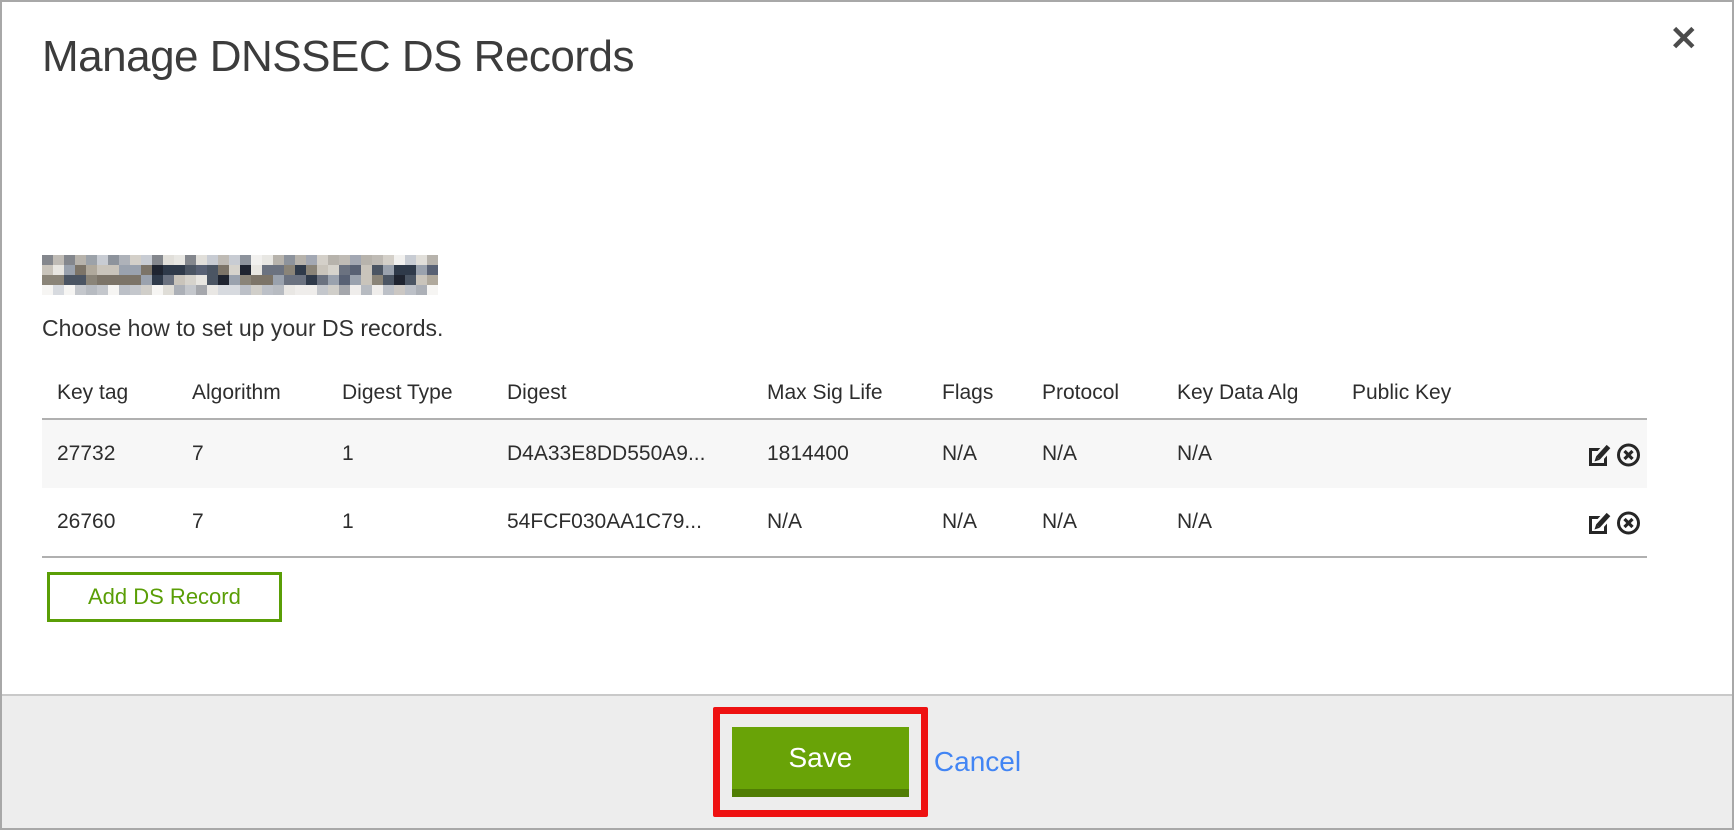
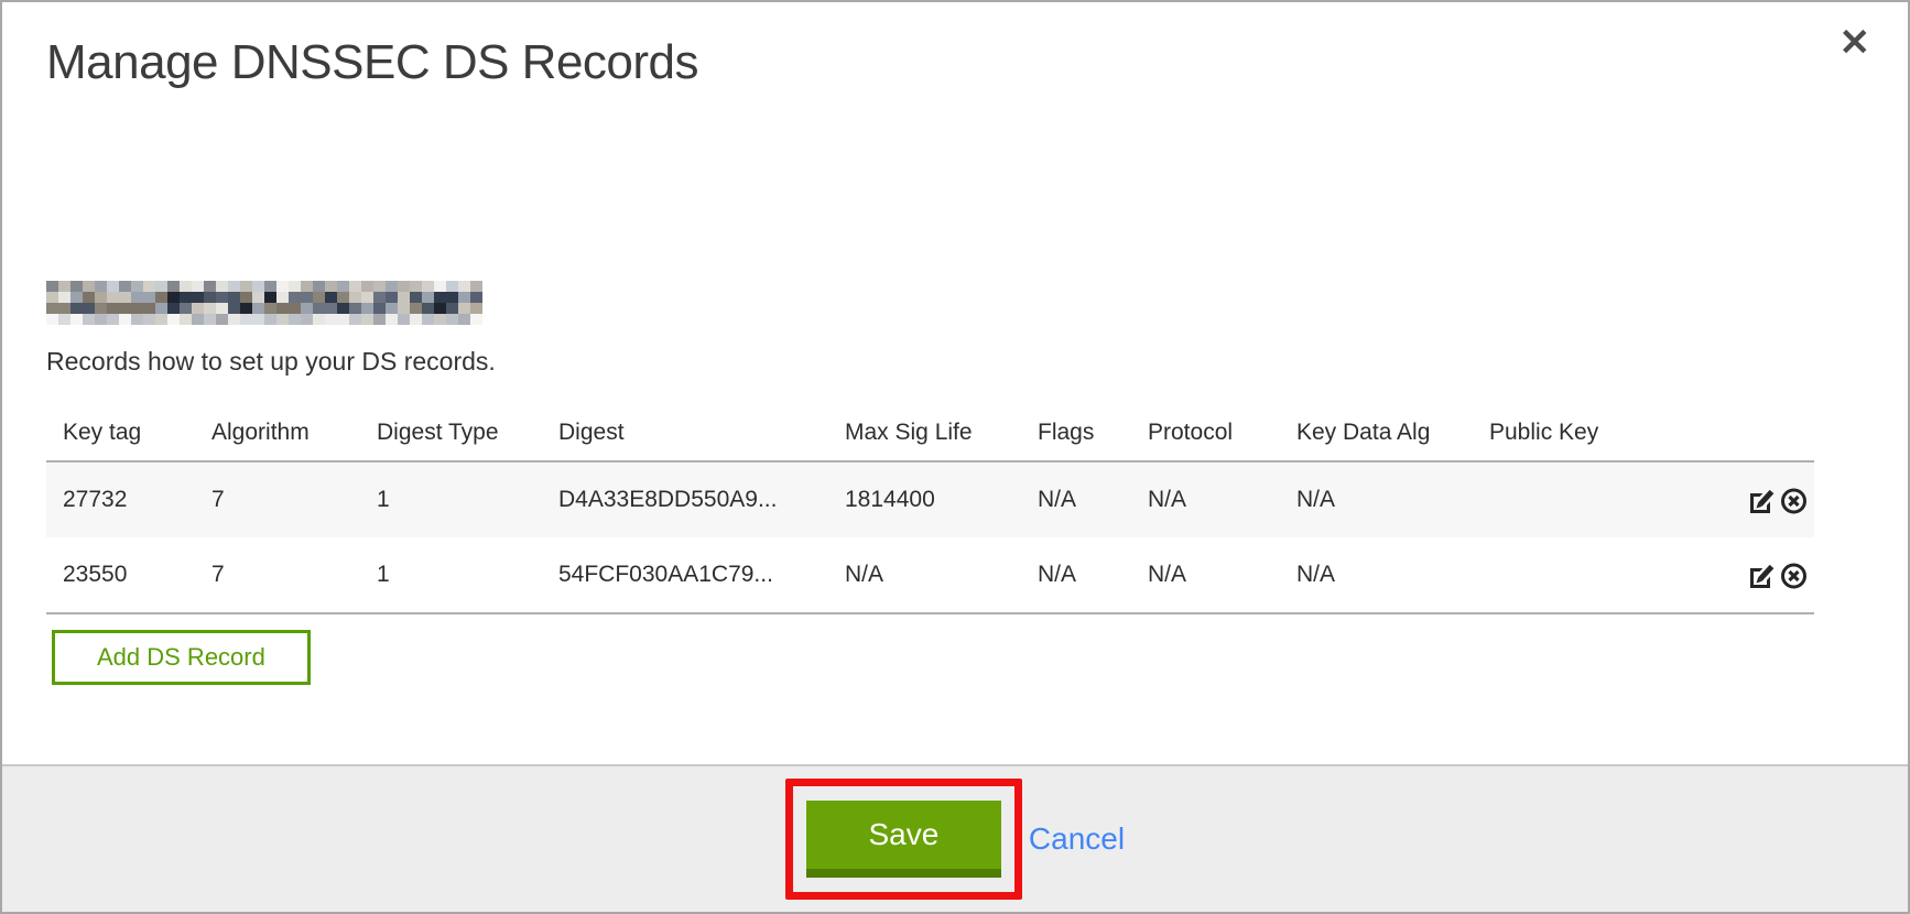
  ✕
  Manage DNSSEC DS Records
- Choose how to set up your DS records.
+ Records how to set up your DS records.
  Key tag	Algorithm	Digest Type	Digest	Max Sig Life	Flags	Protocol	Key Data Alg	Public Key
  27732	7	1	D4A33E8DD550A9...	1814400	N/A	N/A	N/A
- 26760	7	1	54FCF030AA1C79...	N/A	N/A	N/A	N/A
+ 23550	7	1	54FCF030AA1C79...	N/A	N/A	N/A	N/A
  Add DS Record
  Save
  Cancel
